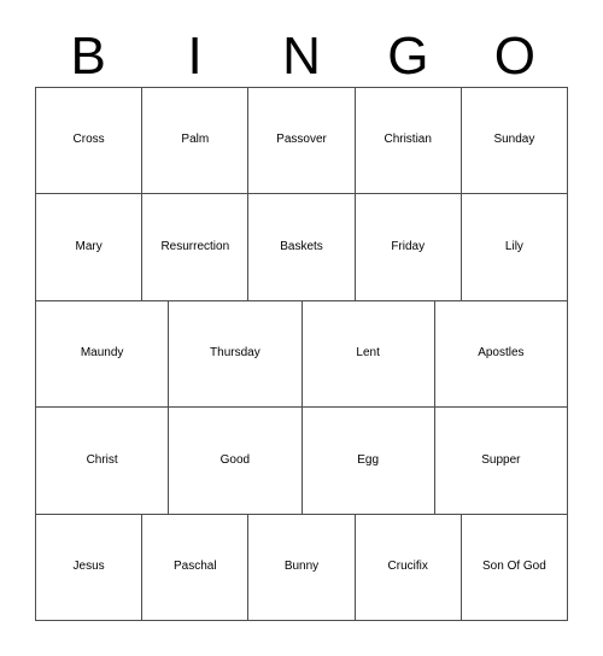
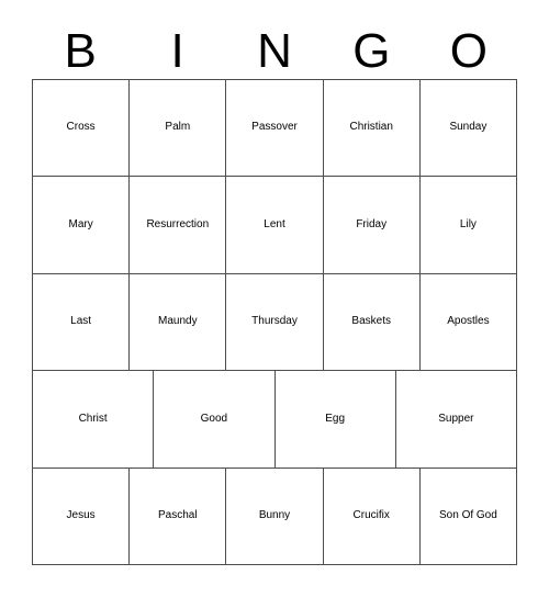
  B
  I
  N
  G
  O
  Cross
  Palm
  Passover
  Christian
  Sunday
  Mary
  Resurrection
- Baskets
+ Lent
  Friday
  Lily
+ Last
  Maundy
  Thursday
- Lent
+ Baskets
  Apostles
  Christ
  Good
  Egg
  Supper
  Jesus
  Paschal
  Bunny
  Crucifix
  Son Of God
